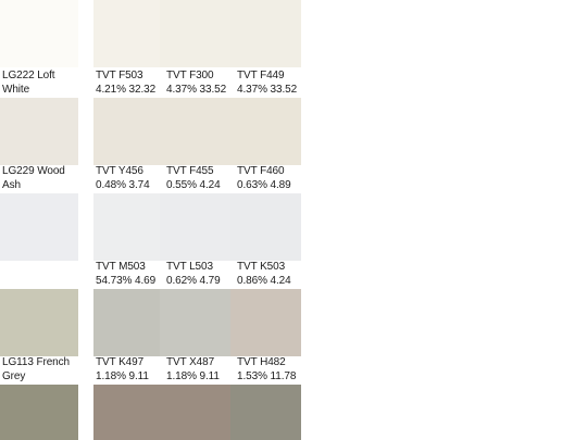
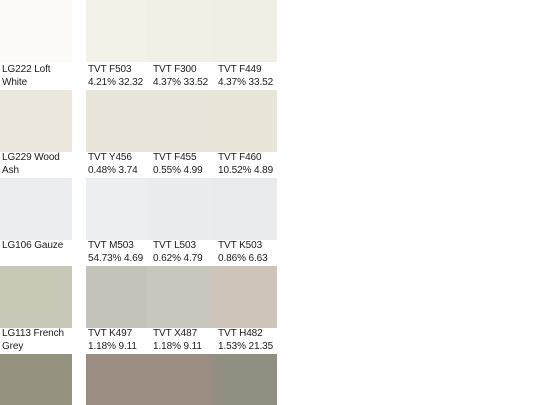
  LG222 Loft White
  TVT F503
  4.21% 32.32
  TVT F300
  4.37% 33.52
  TVT F449
  4.37% 33.52
  LG229 Wood Ash
  TVT Y456
  0.48% 3.74
  TVT F455
- 0.55% 4.24
+ 0.55% 4.99
  TVT F460
- 0.63% 4.89
+ 10.52% 4.89
+ LG106 Gauze
  TVT M503
  54.73% 4.69
  TVT L503
  0.62% 4.79
  TVT K503
- 0.86% 4.24
+ 0.86% 6.63
  LG113 French Grey
  TVT K497
  1.18% 9.11
  TVT X487
  1.18% 9.11
  TVT H482
- 1.53% 11.78
+ 1.53% 21.35
